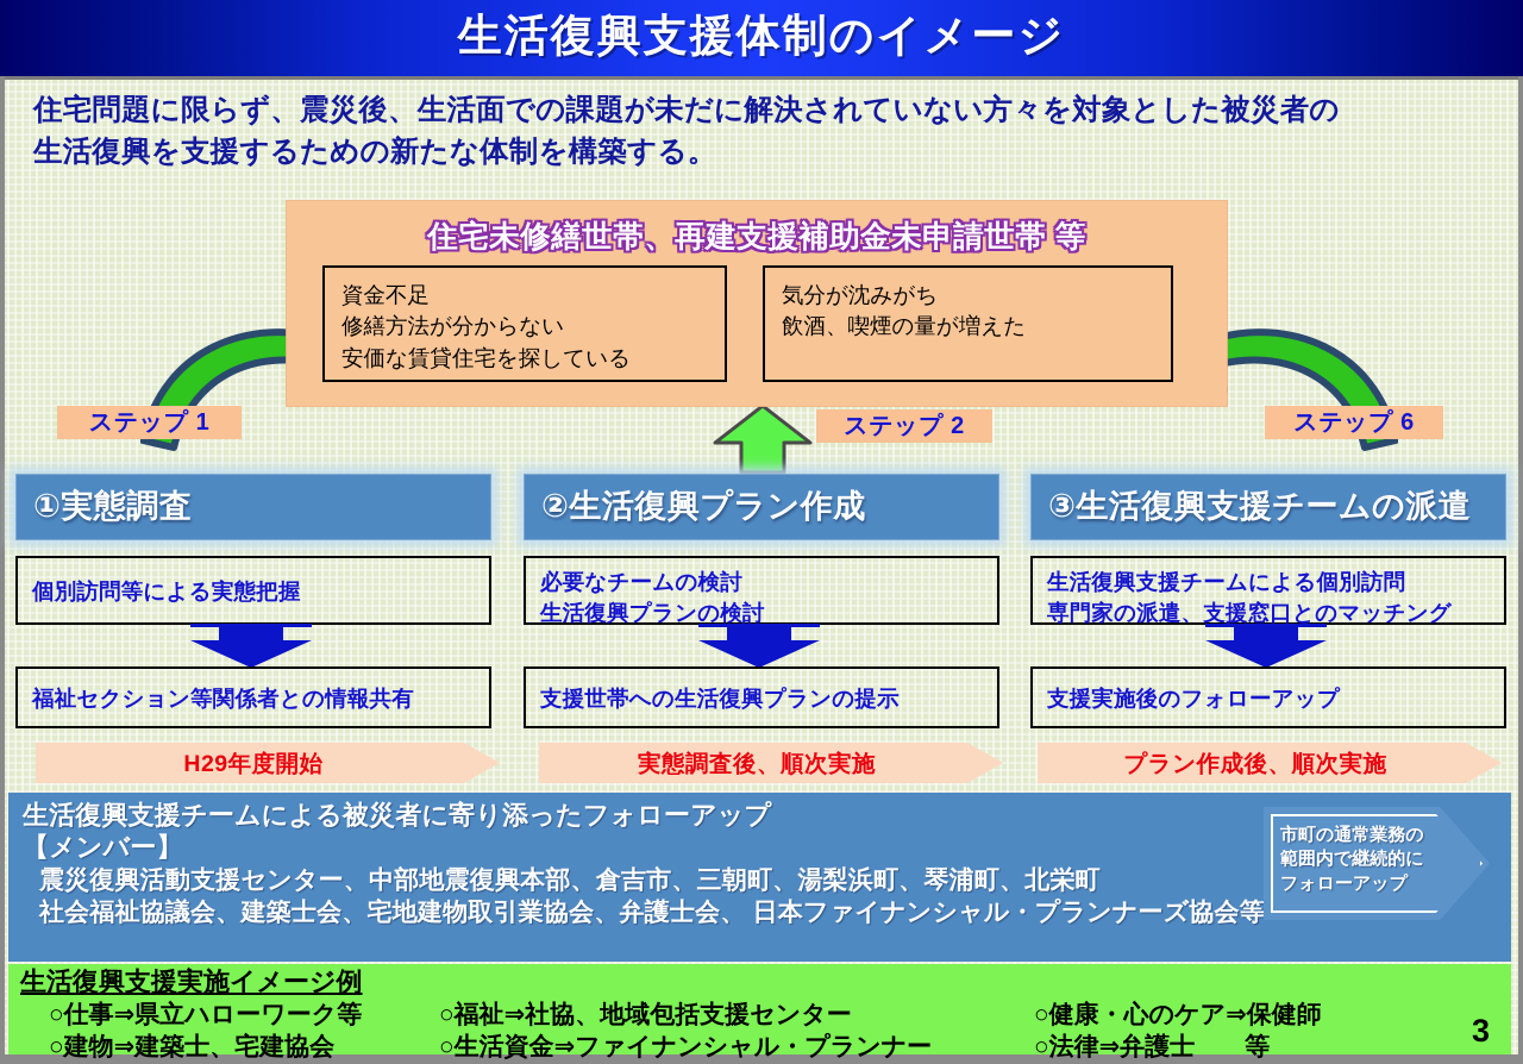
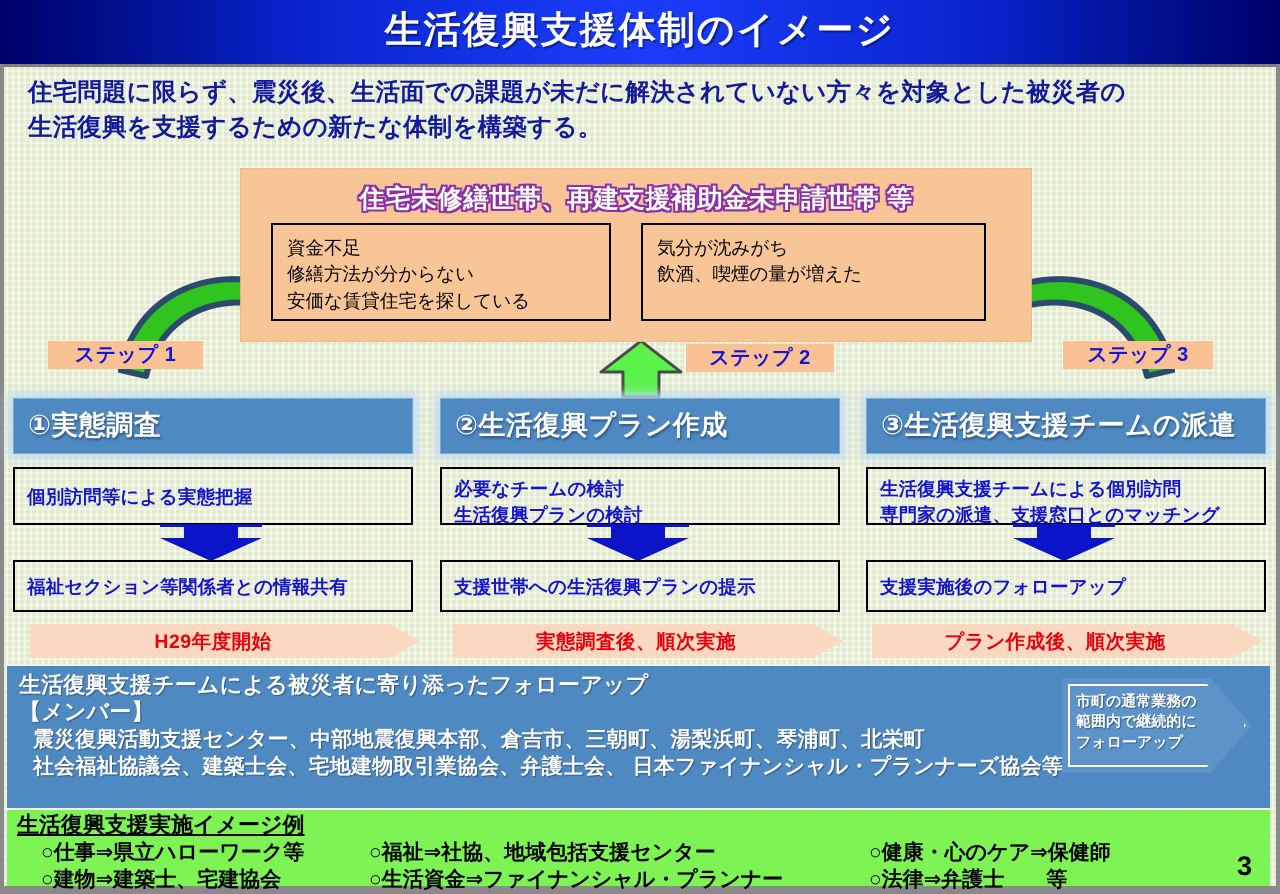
  生活復興支援体制のイメージ
  住宅問題に限らず、震災後、生活面での課題が未だに解決されていない方々を対象とした被災者の
  生活復興を支援するための新たな体制を構築する。
  住宅未修繕世帯、再建支援補助金未申請世帯 等
  資金不足
  修繕方法が分からない
  安価な賃貸住宅を探している
  気分が沈みがち
  飲酒、喫煙の量が増えた
  ステップ 1
  ステップ 2
- ステップ 6
+ ステップ 3
  ①実態調査
  ②生活復興プラン作成
  ③生活復興支援チームの派遣
  個別訪問等による実態把握
  必要なチームの検討
  生活復興プランの検討
  生活復興支援チームによる個別訪問
  専門家の派遣、支援窓口とのマッチング
  福祉セクション等関係者との情報共有
  支援世帯への生活復興プランの提示
  支援実施後のフォローアップ
  H29年度開始
  実態調査後、順次実施
  プラン作成後、順次実施
  生活復興支援チームによる被災者に寄り添ったフォローアップ
  【メンバー】
  震災復興活動支援センター、中部地震復興本部、倉吉市、三朝町、湯梨浜町、琴浦町、北栄町
  社会福祉協議会、建築士会、宅地建物取引業協会、弁護士会、 日本ファイナンシャル・プランナーズ協会等
  市町の通常業務の
  範囲内で継続的に
  フォローアップ
  生活復興支援実施イメージ例
  ○仕事⇒県立ハローワーク等
  ○福祉⇒社協、地域包括支援センター
  ○健康・心のケア⇒保健師
  ○建物⇒建築士、宅建協会
  ○生活資金⇒ファイナンシャル・プランナー
  ○法律⇒弁護士 等
  3
